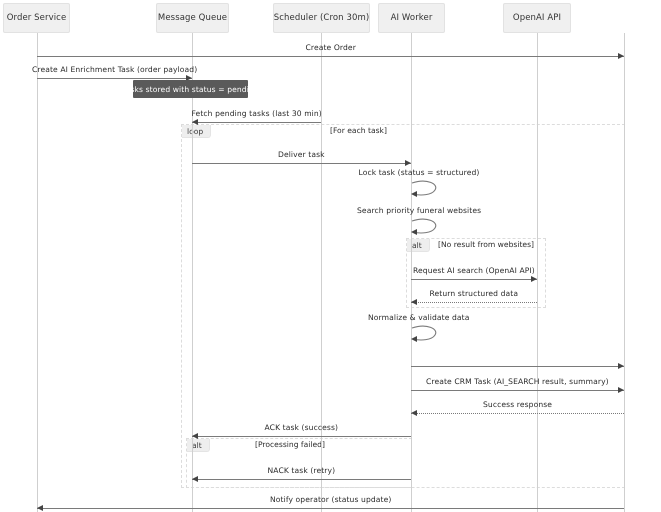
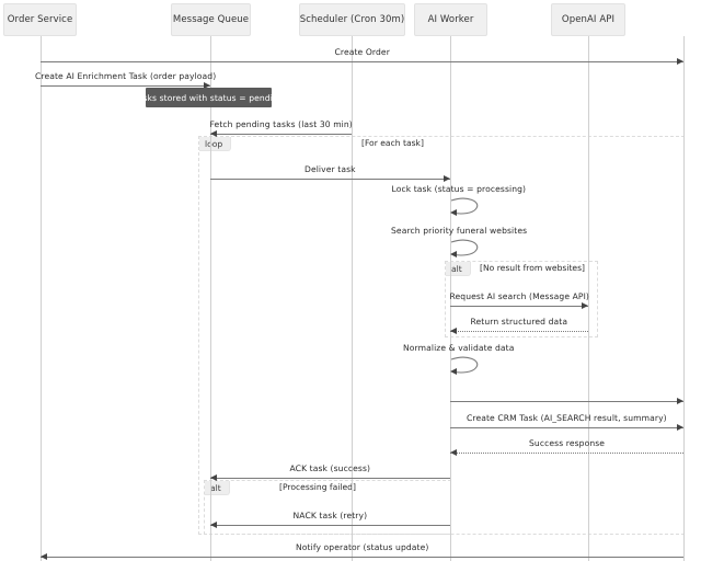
  lop
  [For each task]
  alt
  [No result from websites]
  alt
  [Processing failed]
  Order Service
  Message Queue
  Scheduler (Cron 30m)
  AI Worker
  OpenAI API
  Create Order
  Create AI Enrichment Task (order payload)
  Fetch pending tasks (last 30 min)
  Deliver task
- Lock task (status = structured)
+ Lock task (status = processing)
  Search priority funeral websites
- Request AI search (OpenAI API)
+ Request AI search (Message API)
  Return structured data
  Normalize & validate data
  Create CRM Task (AI_SEARCH result, summary)
  Success response
  ACK task (success)
  NACK task (retry)
  Notify operator (status update)
  Tasks stored with status = pending
